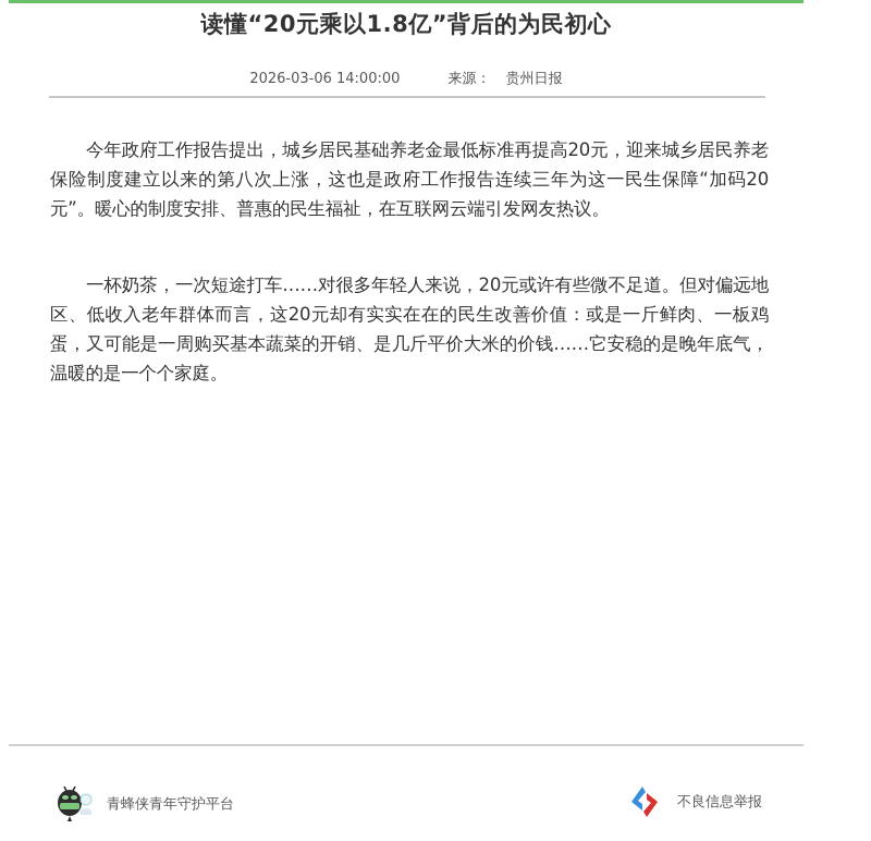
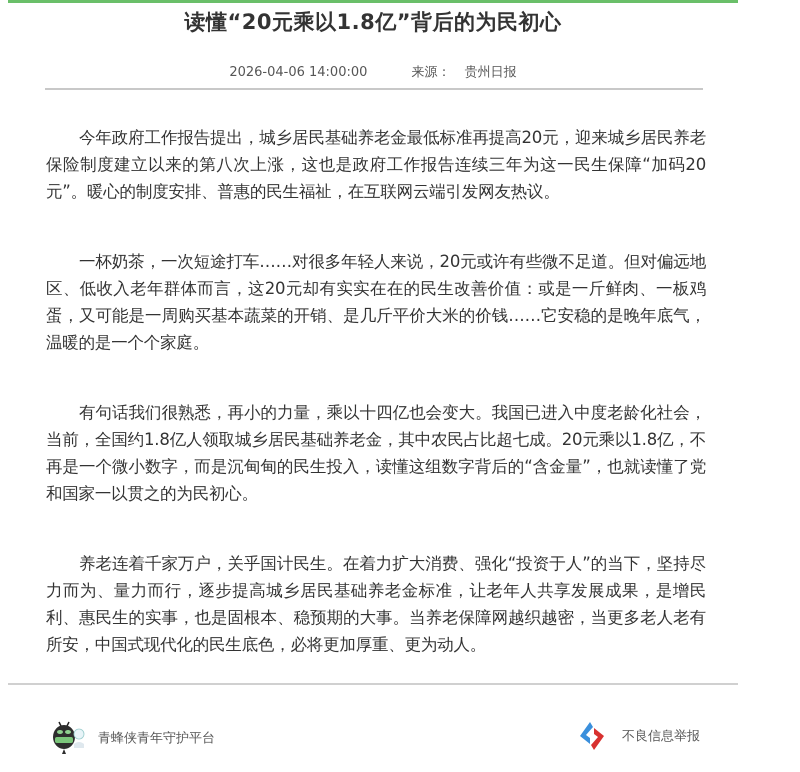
  读懂“20元乘以1.8亿”背后的为民初心
- 2026-03-06 14:00:00 来源： 贵州日报
+ 2026-04-06 14:00:00 来源： 贵州日报
  今年政府工作报告提出，城乡居民基础养老金最低标准再提高20元，迎来城乡居民养老保险制度建立以来的第八次上涨，这也是政府工作报告连续三年为这一民生保障“加码20元”。暖心的制度安排、普惠的民生福祉，在互联网云端引发网友热议。
  一杯奶茶，一次短途打车……对很多年轻人来说，20元或许有些微不足道。但对偏远地区、低收入老年群体而言，这20元却有实实在在的民生改善价值：或是一斤鲜肉、一板鸡蛋，又可能是一周购买基本蔬菜的开销、是几斤平价大米的价钱……它安稳的是晚年底气，温暖的是一个个家庭。
+ 有句话我们很熟悉，再小的力量，乘以十四亿也会变大。我国已进入中度老龄化社会，当前，全国约1.8亿人领取城乡居民基础养老金，其中农民占比超七成。20元乘以1.8亿，不再是一个微小数字，而是沉甸甸的民生投入，读懂这组数字背后的“含金量”，也就读懂了党和国家一以贯之的为民初心。
+ 养老连着千家万户，关乎国计民生。在着力扩大消费、强化“投资于人”的当下，坚持尽力而为、量力而行，逐步提高城乡居民基础养老金标准，让老年人共享发展成果，是增民利、惠民生的实事，也是固根本、稳预期的大事。当养老保障网越织越密，当更多老人老有所安，中国式现代化的民生底色，必将更加厚重、更为动人。
  青蜂侠青年守护平台
  不良信息举报
